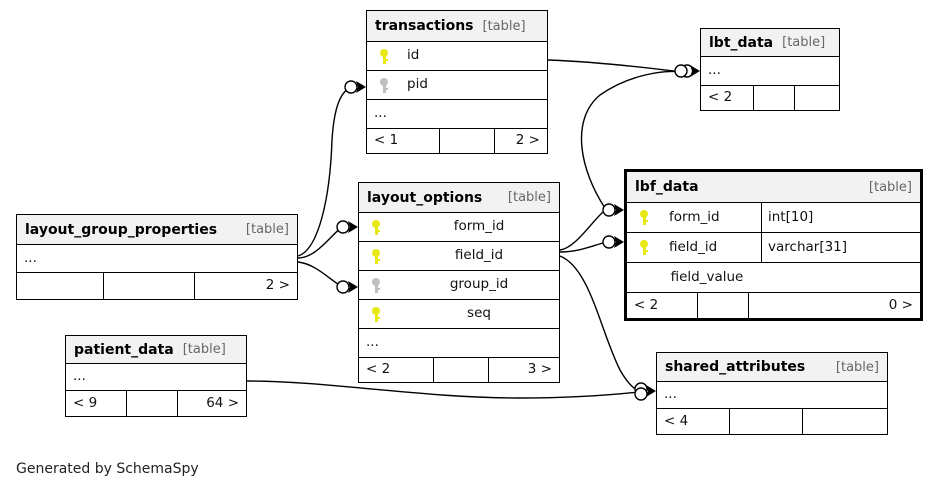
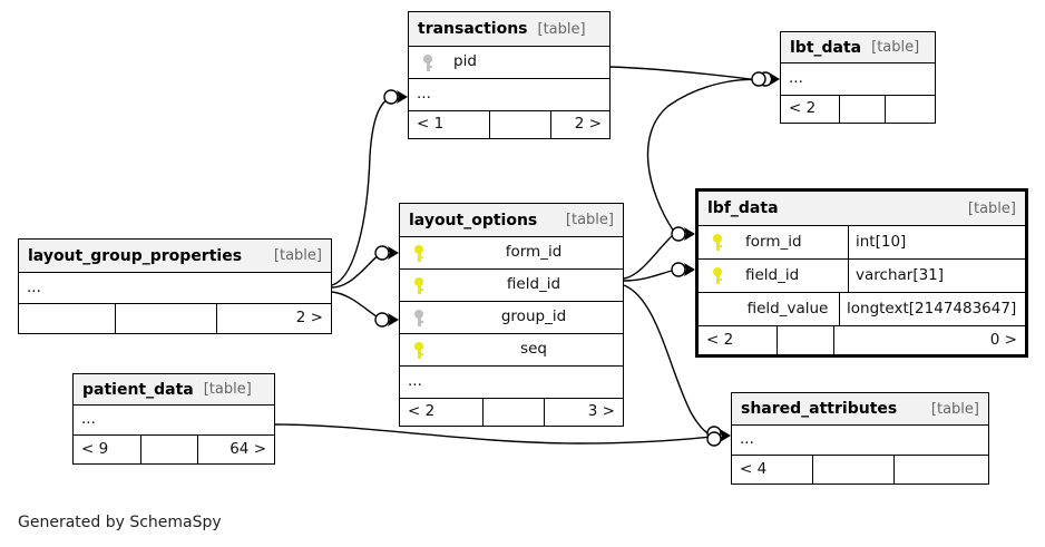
  transactions
  [table]
- id
  pid
  ...
  < 1
  2 >
  lbt_data
  [table]
  ...
  < 2
  lbf_data
  [table]
  form_id
  int[10]
  field_id
  varchar[31]
  field_value
+ longtext[2147483647]
  < 2
  0 >
  layout_options
  [table]
  form_id
  field_id
  group_id
  seq
  ...
  < 2
  3 >
  layout_group_properties
  [table]
  ...
  2 >
  patient_data
  [table]
  ...
  < 9
  64 >
  shared_attributes
  [table]
  ...
  < 4
  Generated by SchemaSpy
